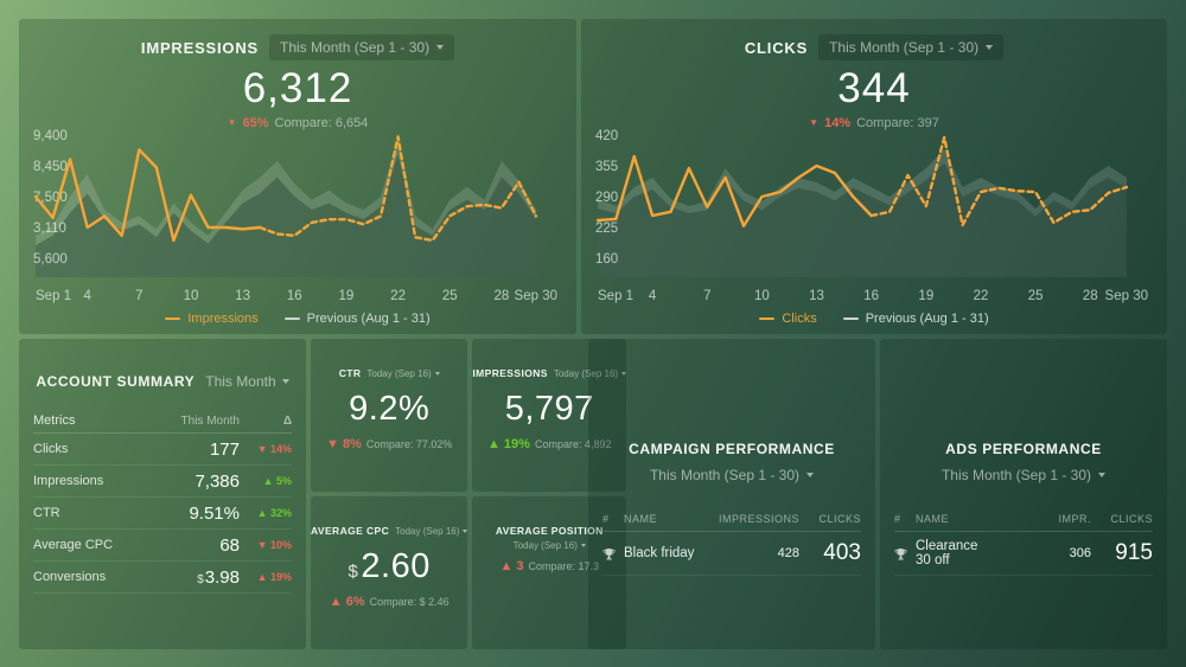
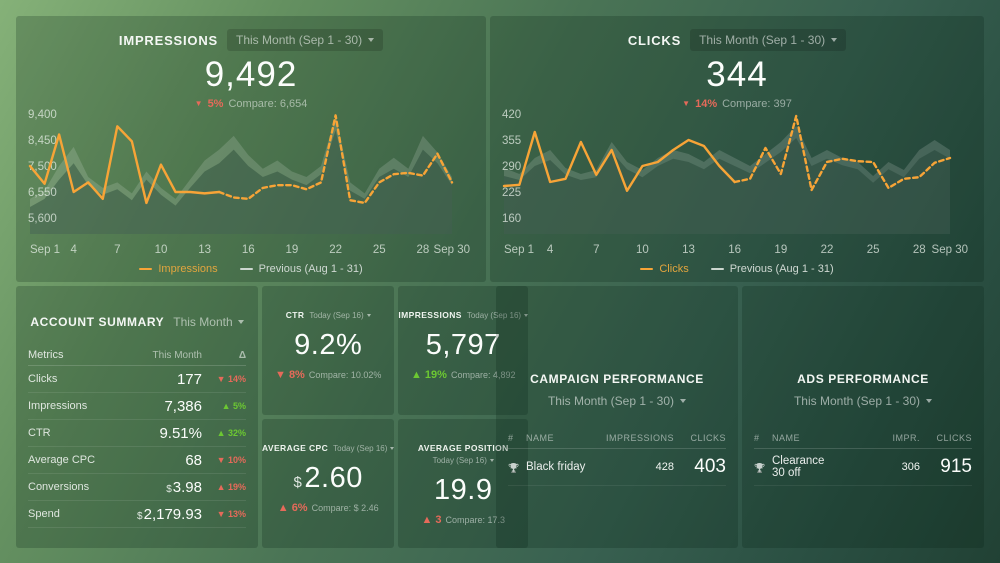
  IMPRESSIONS
  This Month (Sep 1 - 30)
- 6,312
+ 9,492
  ▼
- 65%
+ 5%
  Compare: 6,654
  9,400
  8,450
  ,500
- 3,110
+ 6,550
  5,600
  Sep 1
  4
  7
  10
  13
  16
  19
  22
  25
  28
  Sep 30
  Impressions
  Previous (Aug 1 - 31)
  CLICKS
  This Month (Sep 1 - 30)
  344
  ▼
  14%
  Compare: 397
  420
  355
  290
  225
  160
  Sep 1
  4
  7
  10
  13
  16
  19
  22
  25
  28
  Sep 30
  Clicks
  Previous (Aug 1 - 31)
  ACCOUNT SUMMARY
  This Month
  Metrics
  This Month
  Δ
  Clicks
  177
  ▼ 14%
  Impressions
  7,386
  ▲ 5%
  CTR
  9.51%
  ▲ 32%
  Average CPC
  68
  ▼ 10%
  Conversions
  $3.98
  ▲ 19%
+ Spend
+ $2,179.93
+ ▼ 13%
  CTR
  Today (Sep 16)
  9.2%
  ▼ 8%
- Compare: 77.02%
+ Compare: 10.02%
  IMPRESSIONS
  Today (Sep 16)
  5,797
  ▲ 19%
  Compare: 4,892
  AVERAGE CPC
  Today (Sep 16)
  $2.60
  ▲ 6%
  Compare: $ 2.46
  AVERAGE POSITION
  Today (Sep 16)
+ 19.9
  ▲ 3
  Compare: 17.3
  CAMPAIGN PERFORMANCE
  This Month (Sep 1 - 30)
  #
  NAME
  IMPRESSIONS
  CLICKS
  🏆
  Black friday
  428
  403
  ADS PERFORMANCE
  This Month (Sep 1 - 30)
  #
  NAME
  IMPR.
  CLICKS
  🏆
  Clearance 30 off
  306
  915
